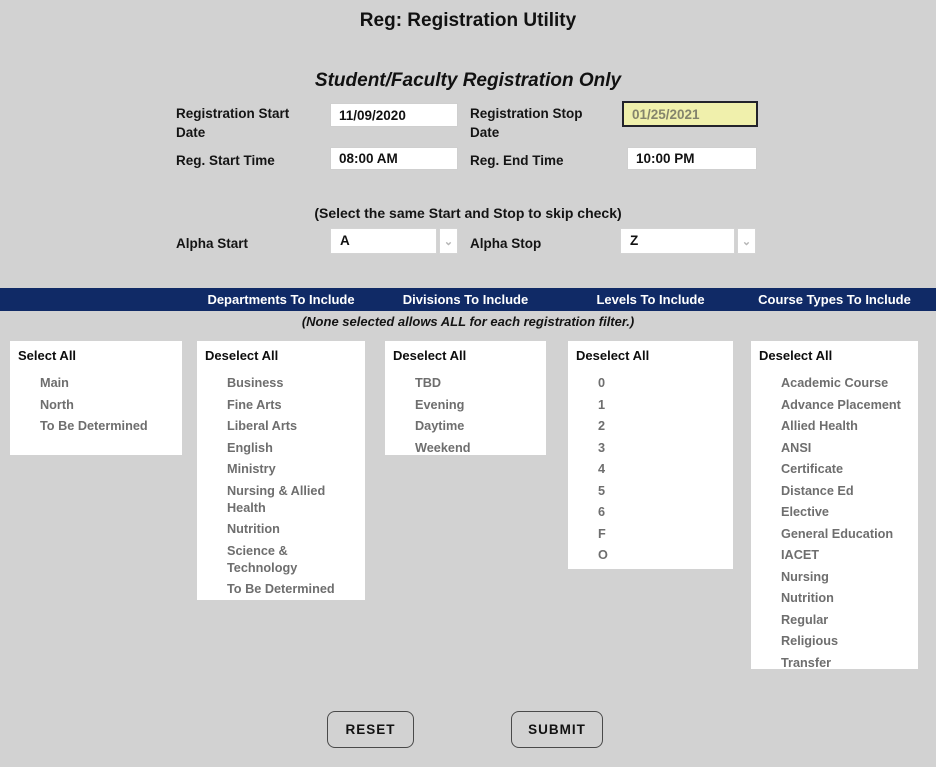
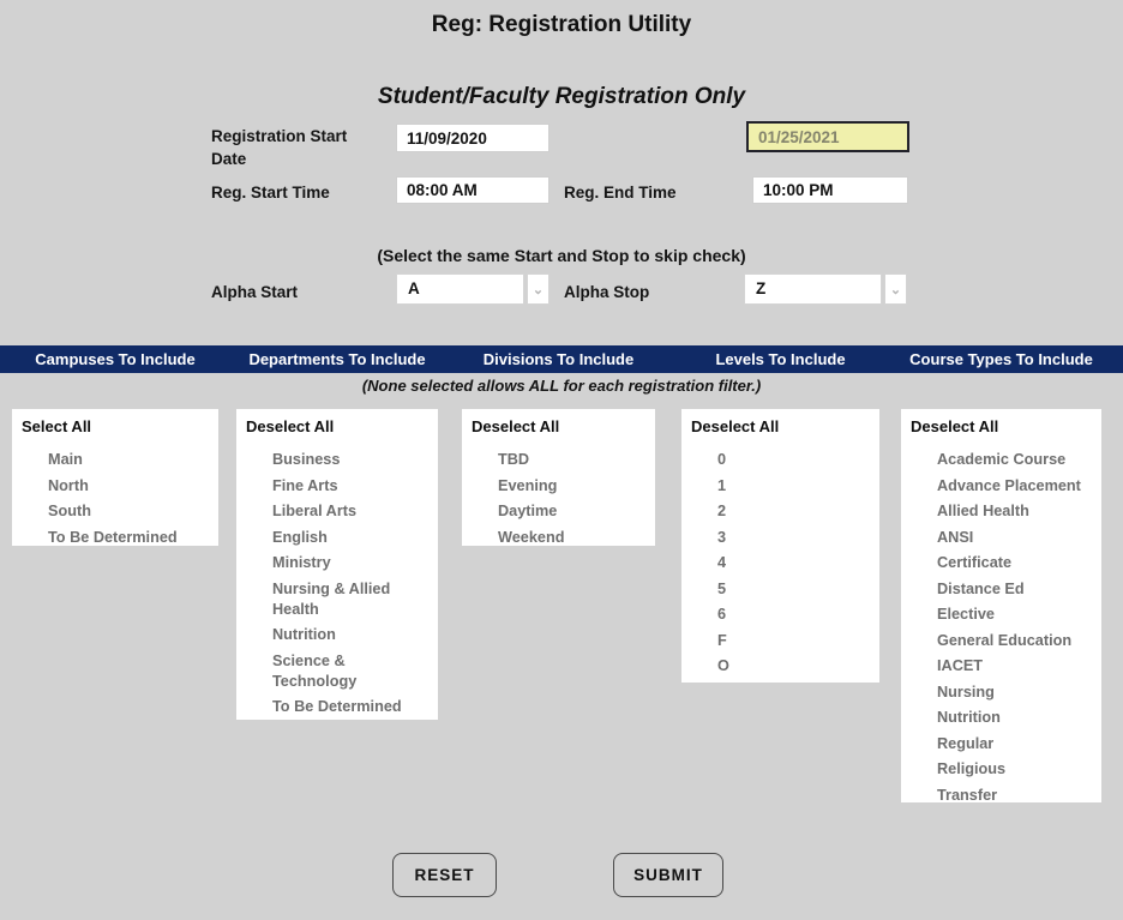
  Reg: Registration Utility
  Student/Faculty Registration Only
  Registration Start Date
  11/09/2020
- Registration Stop Date
  01/25/2021
  Reg. Start Time
  08:00 AM
  Reg. End Time
  10:00 PM
  (Select the same Start and Stop to skip check)
  Alpha Start
  A
  ⌄
  Alpha Stop
  Z
  ⌄
+ Campuses To Include
  Departments To Include
  Divisions To Include
  Levels To Include
  Course Types To Include
  (None selected allows ALL for each registration filter.)
  Select All
  Main
  North
+ South
  To Be Determined
  Deselect All
  Business
  Fine Arts
  Liberal Arts
  English
  Ministry
  Nursing & Allied Health
  Nutrition
  Science & Technology
  To Be Determined
  Deselect All
  TBD
  Evening
  Daytime
  Weekend
  Deselect All
  0
  1
  2
  3
  4
  5
  6
  F
  O
  Deselect All
  Academic Course
  Advance Placement
  Allied Health
  ANSI
  Certificate
  Distance Ed
  Elective
  General Education
  IACET
  Nursing
  Nutrition
  Regular
  Religious
  Transfer
  RESET
  SUBMIT
